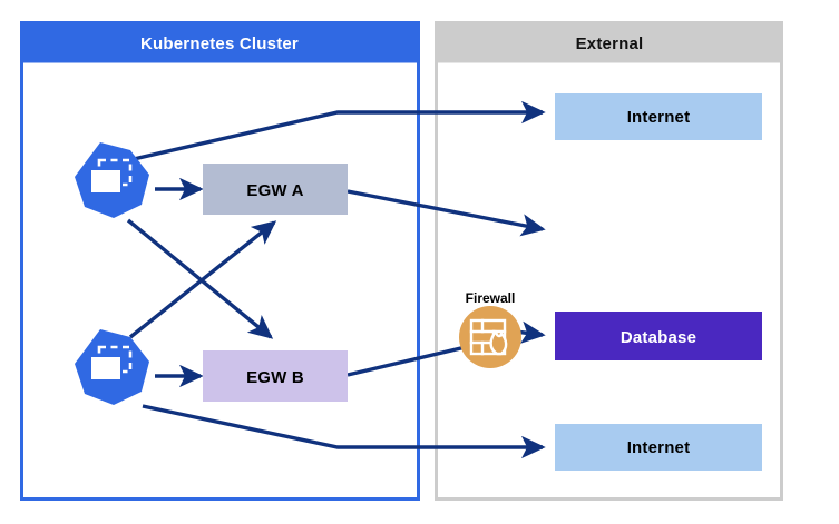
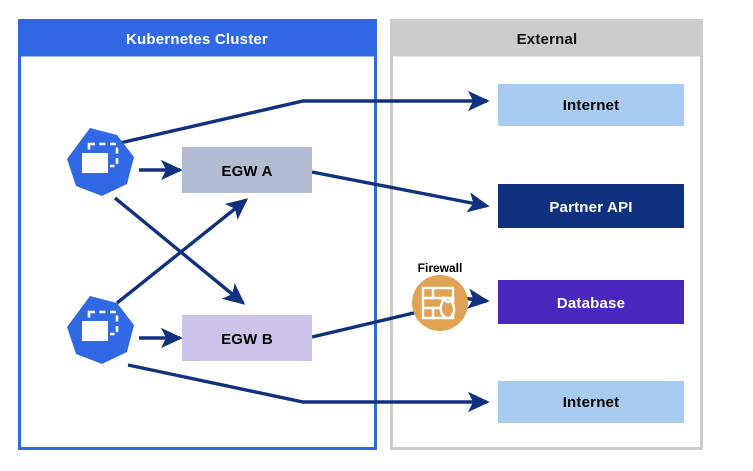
  Kubernetes Cluster
  External
  EGW A
  EGW B
  Internet
+ Partner API
  Database
  Internet
  Firewall
